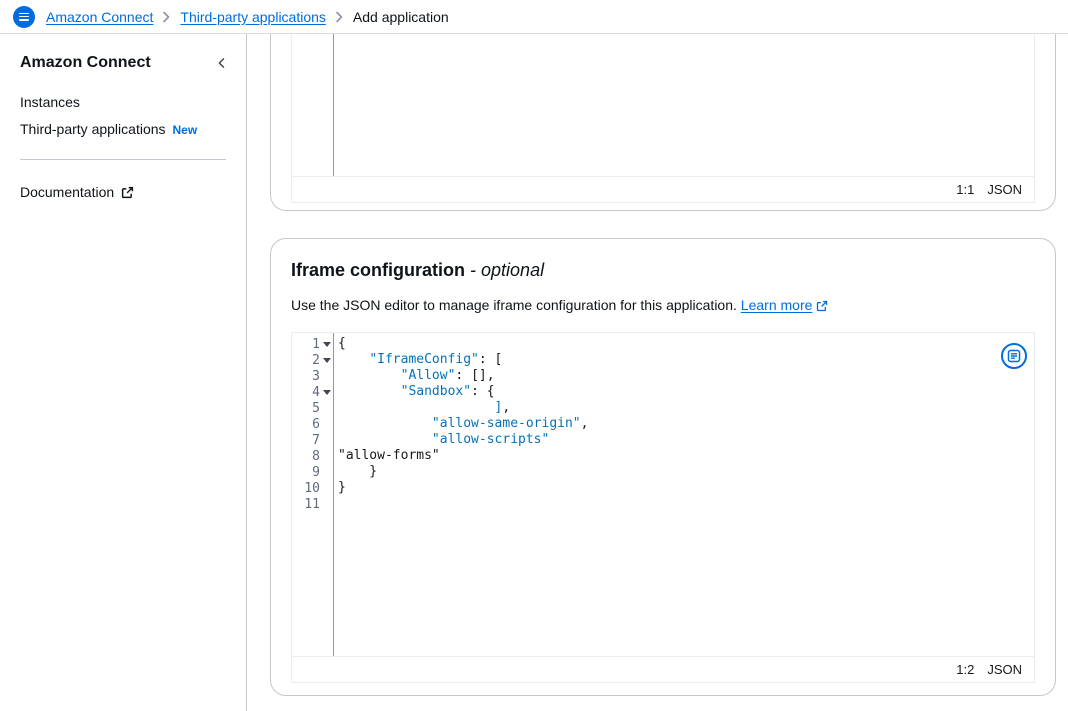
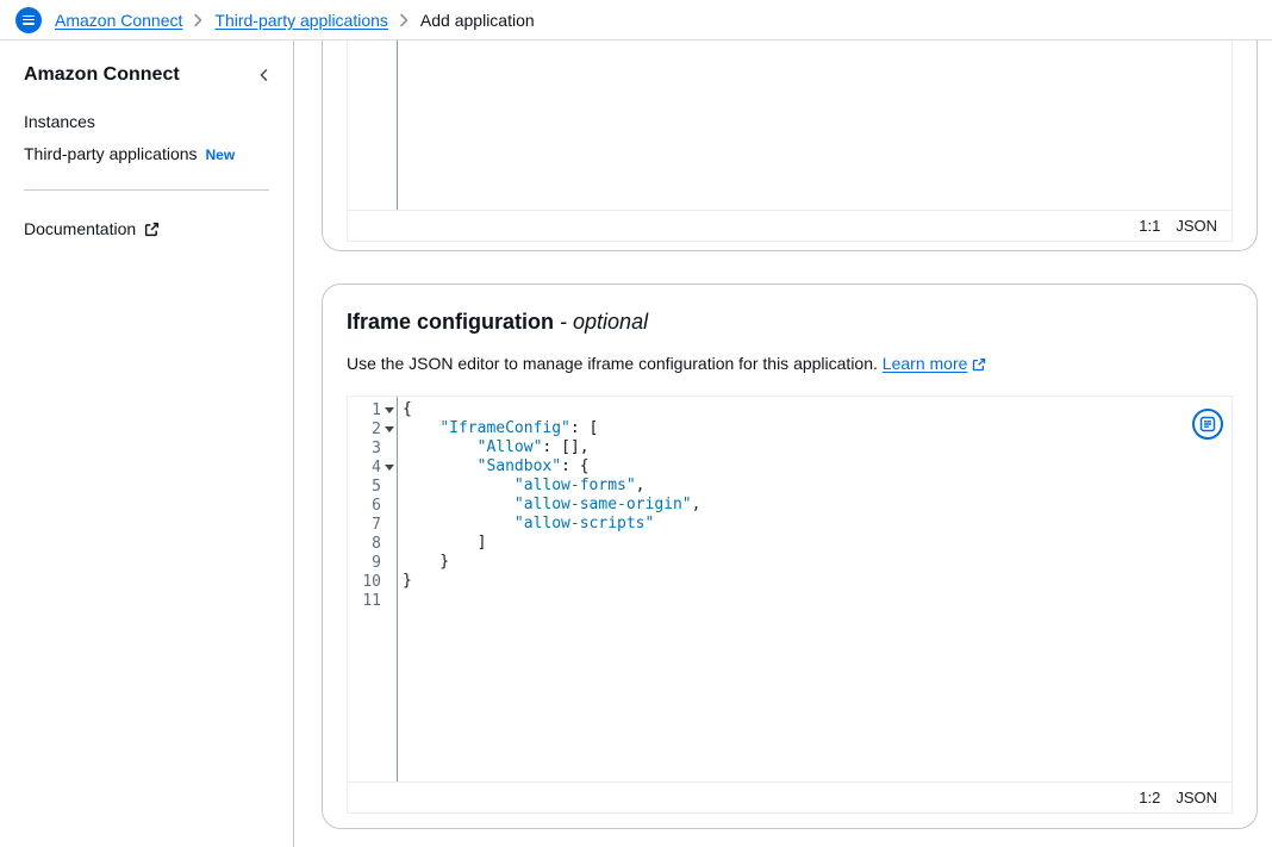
  Amazon Connect
  Third-party applications
  Add application
  Amazon Connect
  Instances
  Third-party applications
  New
  Documentation
  1:1
  JSON
  Iframe configuration - optional
  Use the JSON editor to manage iframe configuration for this application.
  Learn more
  1
  2
  3
  4
  5
  6
  7
  8
  9
  10
  11
  {
  "IframeConfig": [
  "Allow": [],
  "Sandbox": {
- ],
+ "allow-forms",
  "allow-same-origin",
  "allow-scripts"
- "allow-forms"
+ ]
  }
  }
  1:2
  JSON
